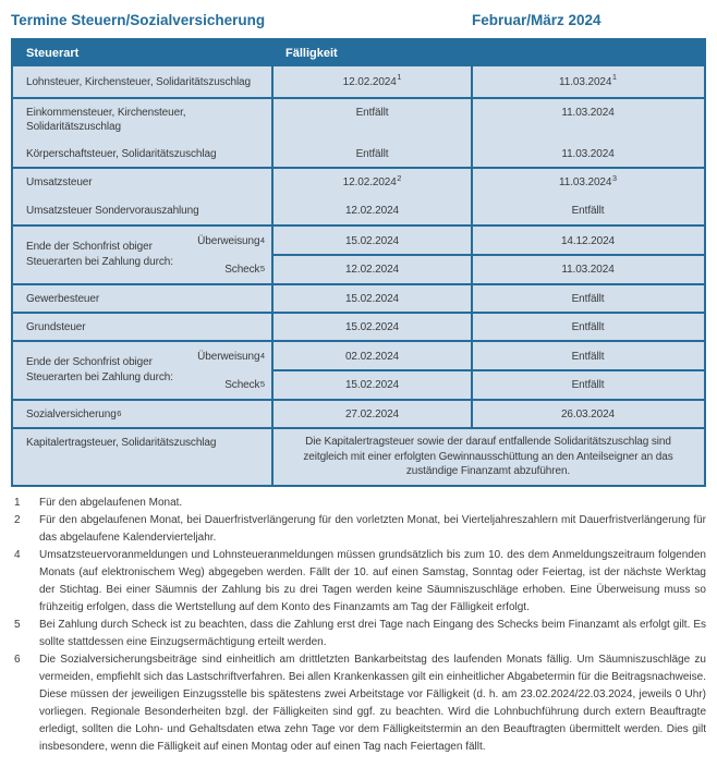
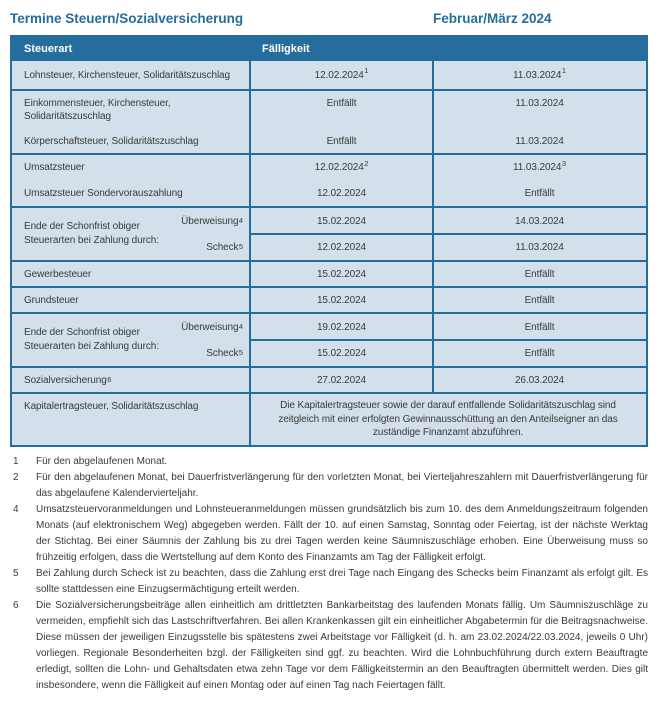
  Termine Steuern/Sozialversicherung
  Februar/März 2024
  Steuerart
  Fälligkeit
  Lohnsteuer, Kirchensteuer, Solidaritätszuschlag
  12.02.20241
  11.03.20241
  Einkommensteuer, Kirchensteuer, Solidaritätszuschlag
  Entfällt
  11.03.2024
  Körperschaftsteuer, Solidaritätszuschlag
  Entfällt
  11.03.2024
  Umsatzsteuer
  12.02.20242
  11.03.20243
  Umsatzsteuer Sondervorauszahlung
  12.02.2024
  Entfällt
  Ende der Schonfrist obiger Steuerarten bei Zahlung durch:
  Überweisung
  4
  Scheck
  5
  15.02.2024
- 14.12.2024
+ 14.03.2024
  12.02.2024
  11.03.2024
  Gewerbesteuer
  15.02.2024
  Entfällt
  Grundsteuer
  15.02.2024
  Entfällt
  Ende der Schonfrist obiger Steuerarten bei Zahlung durch:
  Überweisung
  4
  Scheck
  5
- 02.02.2024
+ 19.02.2024
  Entfällt
  15.02.2024
  Entfällt
  Sozialversicherung
  6
  27.02.2024
  26.03.2024
  Kapitalertragsteuer, Solidaritätszuschlag
  Die Kapitalertragsteuer sowie der darauf entfallende Solidaritätszuschlag sind zeitgleich mit einer erfolgten Gewinnausschüttung an den Anteilseigner an das zuständige Finanzamt abzuführen.
  1
  Für den abgelaufenen Monat.
  2
  Für den abgelaufenen Monat, bei Dauerfristverlängerung für den vorletzten Monat, bei Vierteljahreszahlern mit Dauerfristverlängerung für das abgelaufene Kalendervierteljahr.
  4
  Umsatzsteuervoranmeldungen und Lohnsteueranmeldungen müssen grundsätzlich bis zum 10. des dem Anmeldungszeitraum folgenden Monats (auf elektronischem Weg) abgegeben werden. Fällt der 10. auf einen Samstag, Sonntag oder Feiertag, ist der nächste Werktag der Stichtag. Bei einer Säumnis der Zahlung bis zu drei Tagen werden keine Säumniszuschläge erhoben. Eine Überweisung muss so frühzeitig erfolgen, dass die Wertstellung auf dem Konto des Finanzamts am Tag der Fälligkeit erfolgt.
  5
  Bei Zahlung durch Scheck ist zu beachten, dass die Zahlung erst drei Tage nach Eingang des Schecks beim Finanzamt als erfolgt gilt. Es sollte stattdessen eine Einzugsermächtigung erteilt werden.
  6
- Die Sozialversicherungsbeiträge sind einheitlich am drittletzten Bankarbeitstag des laufenden Monats fällig. Um Säumniszuschläge zu vermeiden, empfiehlt sich das Lastschriftverfahren. Bei allen Krankenkassen gilt ein einheitlicher Abgabetermin für die Beitragsnachweise. Diese müssen der jeweiligen Einzugsstelle bis spätestens zwei Arbeitstage vor Fälligkeit (d. h. am 23.02.2024/22.03.2024, jeweils 0 Uhr) vorliegen. Regionale Besonderheiten bzgl. der Fälligkeiten sind ggf. zu beachten. Wird die Lohnbuchführung durch extern Beauftragte erledigt, sollten die Lohn- und Gehaltsdaten etwa zehn Tage vor dem Fälligkeitstermin an den Beauftragten übermittelt werden. Dies gilt insbesondere, wenn die Fälligkeit auf einen Montag oder auf einen Tag nach Feiertagen fällt.
+ Die Sozialversicherungsbeiträge allen einheitlich am drittletzten Bankarbeitstag des laufenden Monats fällig. Um Säumniszuschläge zu vermeiden, empfiehlt sich das Lastschriftverfahren. Bei allen Krankenkassen gilt ein einheitlicher Abgabetermin für die Beitragsnachweise. Diese müssen der jeweiligen Einzugsstelle bis spätestens zwei Arbeitstage vor Fälligkeit (d. h. am 23.02.2024/22.03.2024, jeweils 0 Uhr) vorliegen. Regionale Besonderheiten bzgl. der Fälligkeiten sind ggf. zu beachten. Wird die Lohnbuchführung durch extern Beauftragte erledigt, sollten die Lohn- und Gehaltsdaten etwa zehn Tage vor dem Fälligkeitstermin an den Beauftragten übermittelt werden. Dies gilt insbesondere, wenn die Fälligkeit auf einen Montag oder auf einen Tag nach Feiertagen fällt.
